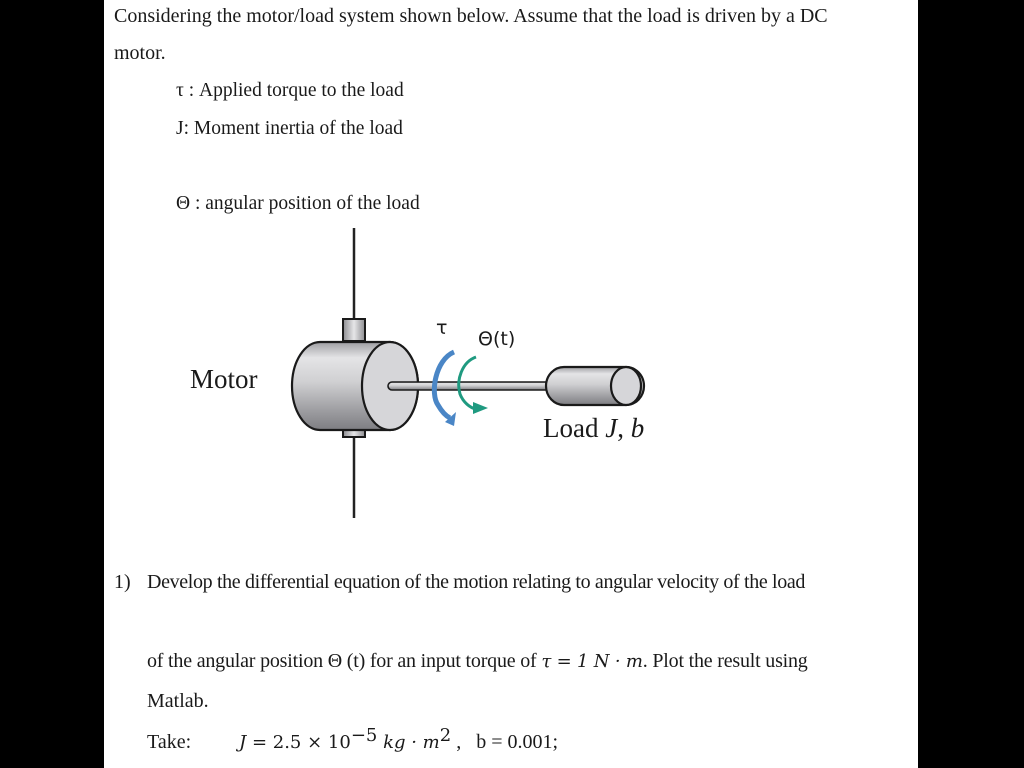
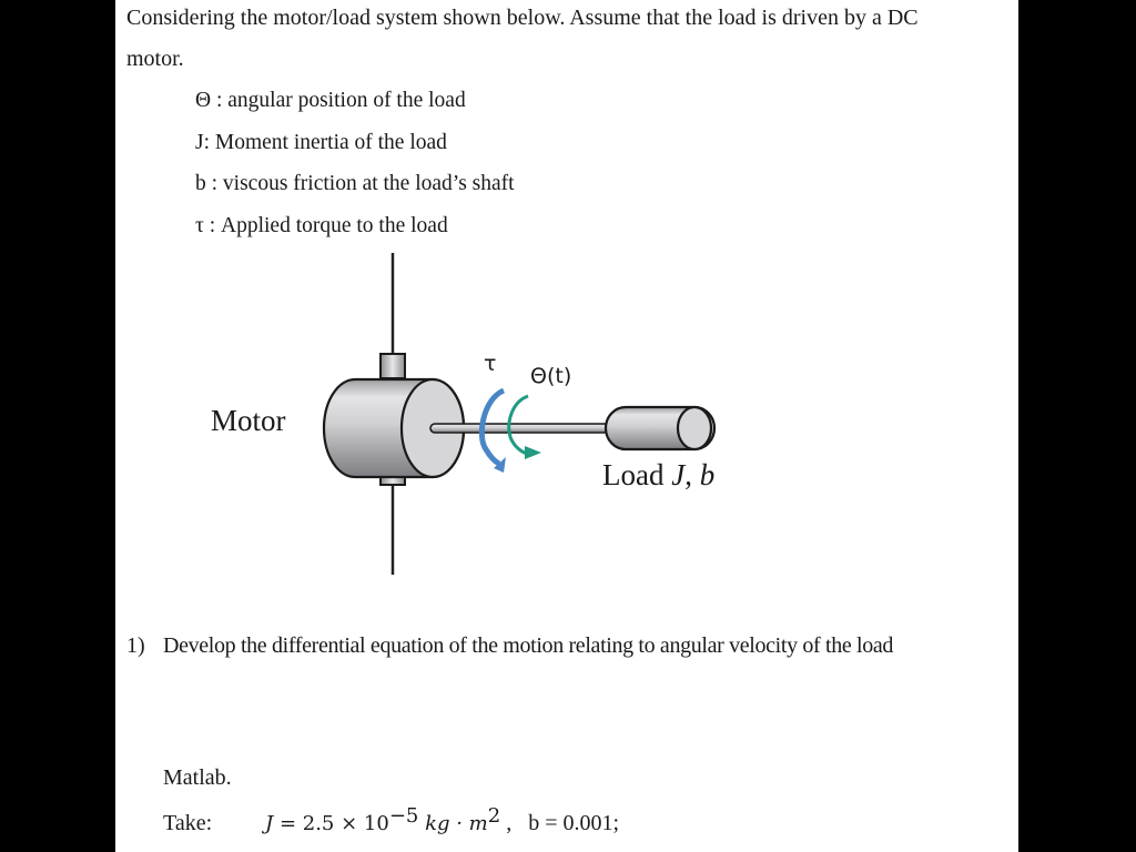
  Considering the motor/load system shown below. Assume that the load is driven by a DC
  motor.
- τ : Applied torque to the load
+ Θ : angular position of the load
  J: Moment inertia of the load
+ b : viscous friction at the load’s shaft
- Θ : angular position of the load
+ τ : Applied torque to the load
  Motor
  τ
  Θ(t)
  Load J, b
  1)
  Develop the differential equation of the motion relating to angular velocity of the load
- of the angular position Θ (t) for an input torque of τ = 1 N · m. Plot the result using
  Matlab.
  Take:
  J = 2.5 × 10−5 kg · m2 , b = 0.001;
